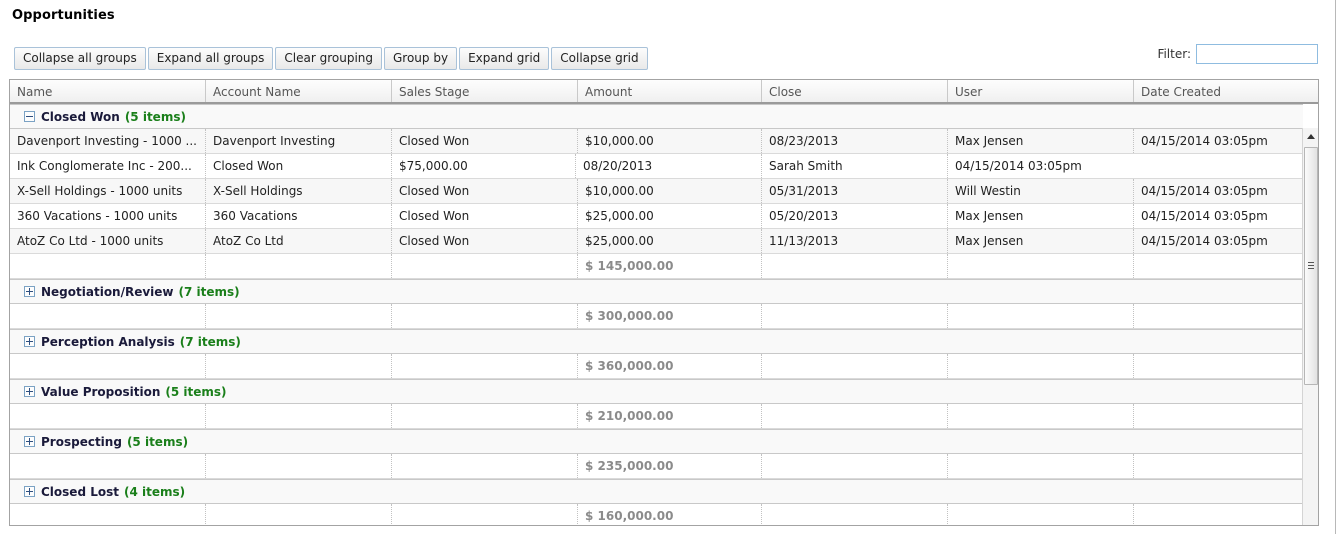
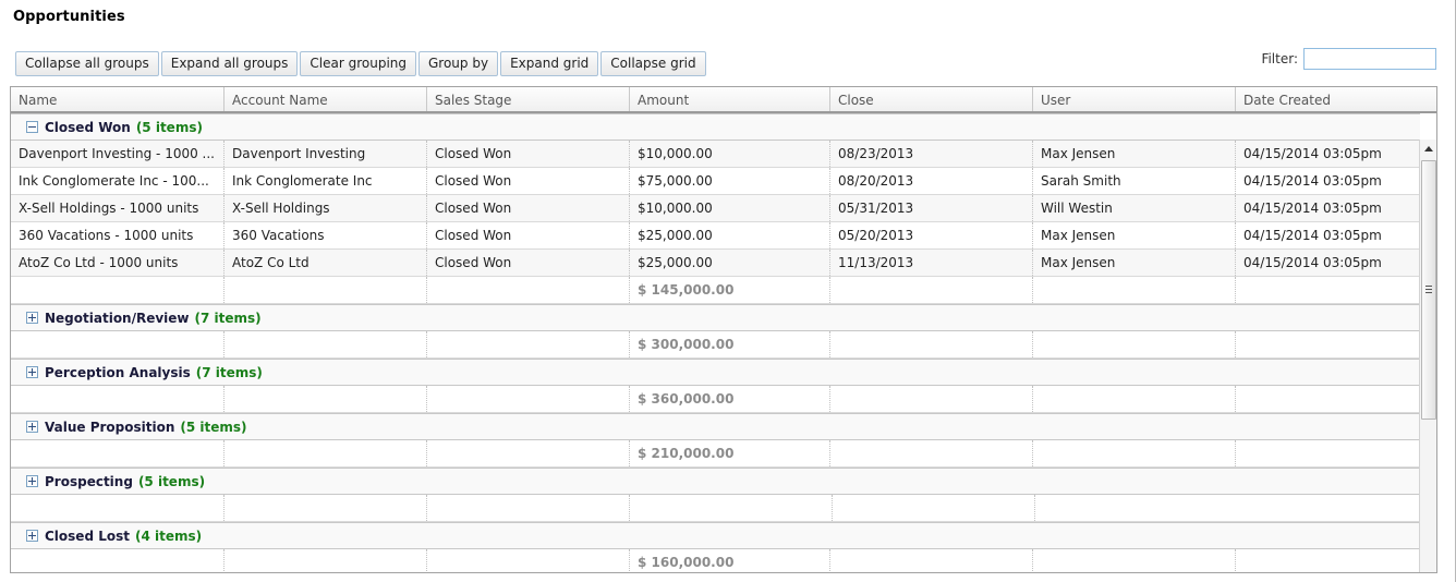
  Opportunities
  Collapse all groups
  Expand all groups
  Clear grouping
  Group by
  Expand grid
  Collapse grid
  Filter:
  Name
  Account Name
  Sales Stage
  Amount
  Close
  User
  Date Created
  Closed Won
  (5 items)
  Davenport Investing - 1000 ...
  Davenport Investing
  Closed Won
  $10,000.00
  08/23/2013
  Max Jensen
  04/15/2014 03:05pm
- Ink Conglomerate Inc - 200...
+ Ink Conglomerate Inc - 100...
+ Ink Conglomerate Inc
  Closed Won
  $75,000.00
  08/20/2013
  Sarah Smith
  04/15/2014 03:05pm
  X-Sell Holdings - 1000 units
  X-Sell Holdings
  Closed Won
  $10,000.00
  05/31/2013
  Will Westin
  04/15/2014 03:05pm
  360 Vacations - 1000 units
  360 Vacations
  Closed Won
  $25,000.00
  05/20/2013
  Max Jensen
  04/15/2014 03:05pm
  AtoZ Co Ltd - 1000 units
  AtoZ Co Ltd
  Closed Won
  $25,000.00
  11/13/2013
  Max Jensen
  04/15/2014 03:05pm
  $ 145,000.00
  Negotiation/Review
  (7 items)
  $ 300,000.00
  Perception Analysis
  (7 items)
  $ 360,000.00
  Value Proposition
  (5 items)
  $ 210,000.00
  Prospecting
  (5 items)
- $ 235,000.00
  Closed Lost
  (4 items)
  $ 160,000.00
